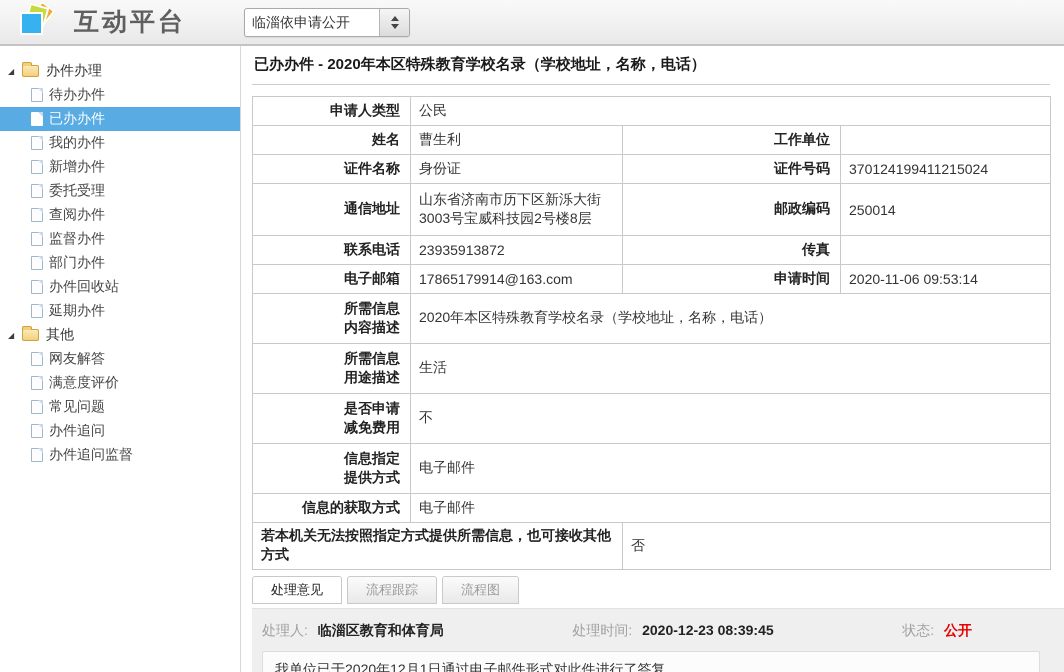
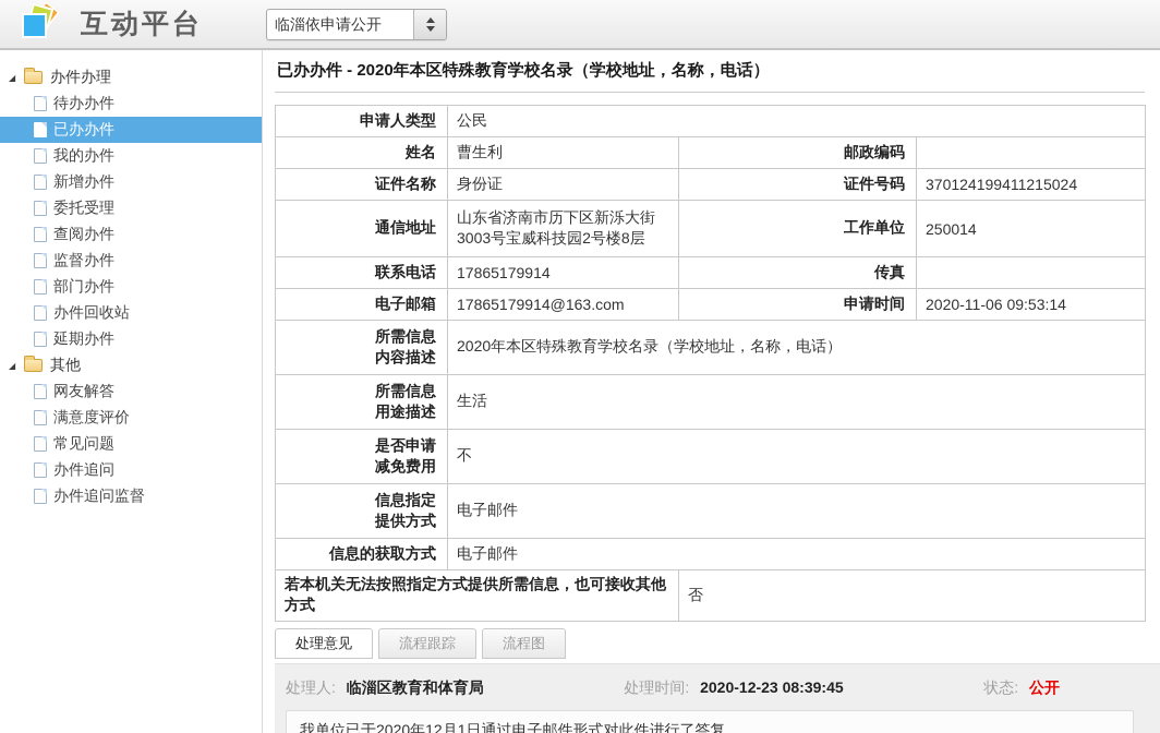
  互动平台
  临淄依申请公开
  ◢
  办件办理
  待办办件
  已办办件
  我的办件
  新增办件
  委托受理
  查阅办件
  监督办件
  部门办件
  办件回收站
  延期办件
  ◢
  其他
  网友解答
  满意度评价
  常见问题
  办件追问
  办件追问监督
  已办办件 - 2020年本区特殊教育学校名录（学校地址，名称，电话）
  申请人类型	公民
- 姓名	曹生利	工作单位
+ 姓名	曹生利	邮政编码
  证件名称	身份证	证件号码	370124199411215024
- 通信地址	山东省济南市历下区新泺大街3003号宝威科技园2号楼8层	邮政编码	250014
+ 通信地址	山东省济南市历下区新泺大街3003号宝威科技园2号楼8层	工作单位	250014
- 联系电话	23935913872	传真
+ 联系电话	17865179914	传真
  电子邮箱	17865179914@163.com	申请时间	2020-11-06 09:53:14
  所需信息 内容描述	2020年本区特殊教育学校名录（学校地址，名称，电话）
  所需信息 用途描述	生活
  是否申请 减免费用	不
  信息指定 提供方式	电子邮件
  信息的获取方式	电子邮件
  若本机关无法按照指定方式提供所需信息，也可接收其他方式	否
  处理意见
  流程跟踪
  流程图
  处理人: 临淄区教育和体育局
  处理时间: 2020-12-23 08:39:45
  状态: 公开
  我单位已于2020年12月1日通过电子邮件形式对此件进行了答复。
